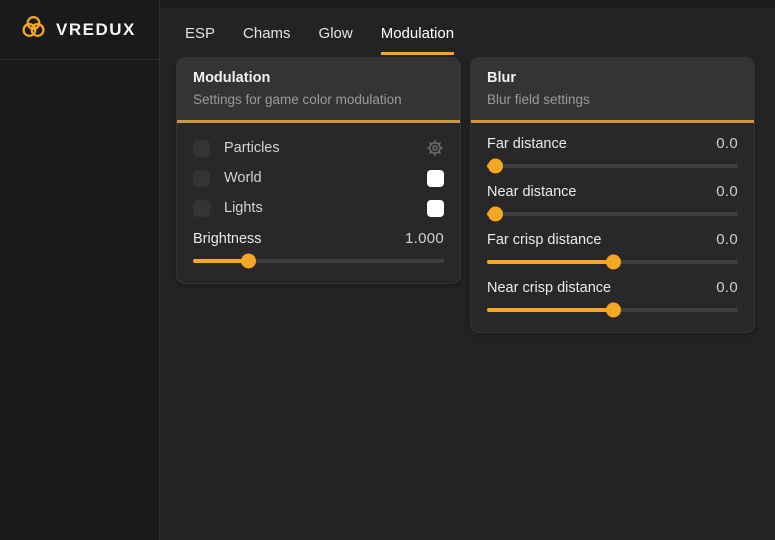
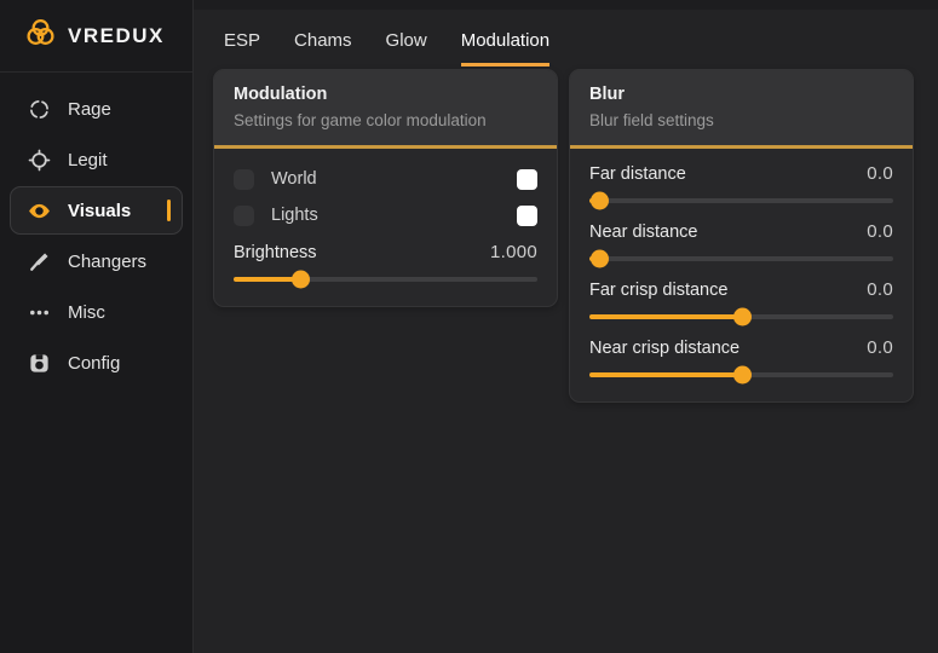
  VREDUX
+ Rage
+ Legit
+ Visuals
+ Changers
+ Misc
+ Config
  ESP
  Chams
  Glow
  Modulation
  Modulation
  Settings for game color modulation
- Particles
  World
  Lights
  Brightness
  1.000
  Blur
  Blur field settings
  Far distance
  0.0
  Near distance
  0.0
  Far crisp distance
  0.0
  Near crisp distance
  0.0
